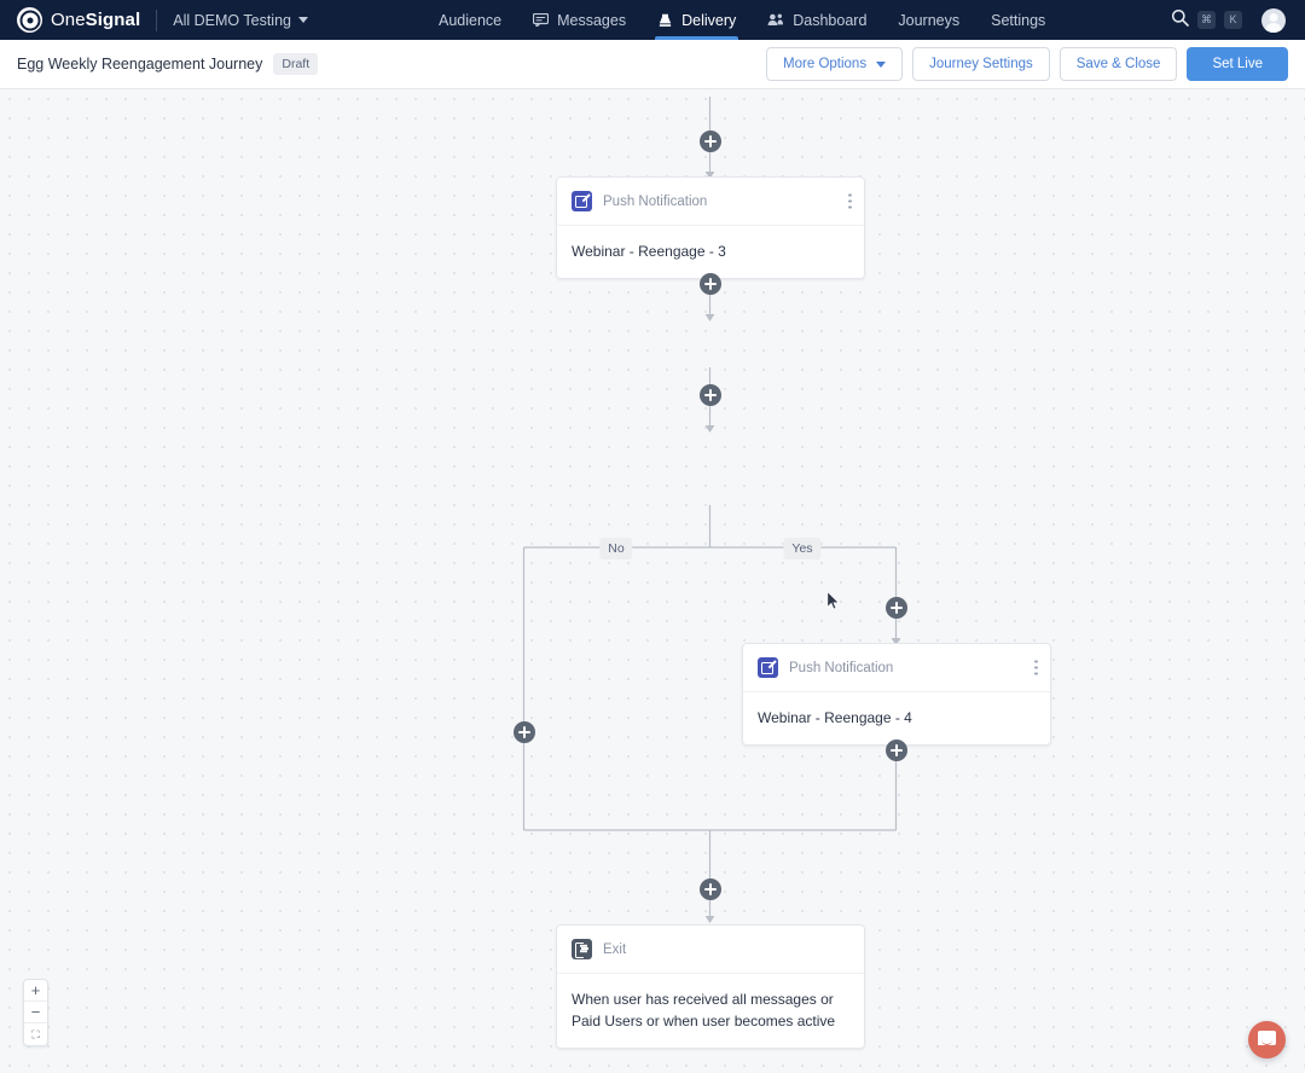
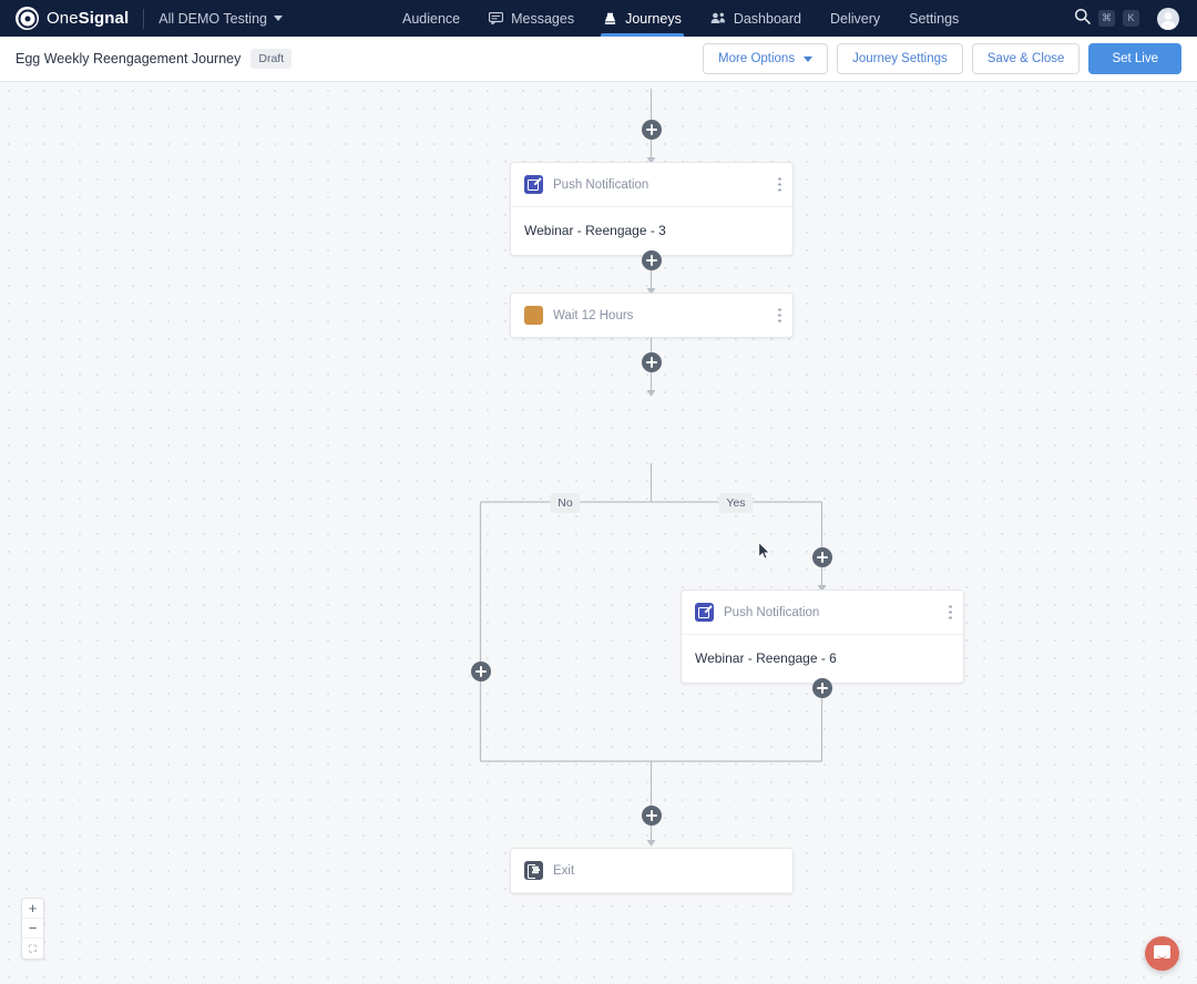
  OneSignal
  All DEMO Testing
  Audience
  Messages
- Delivery
+ Journeys
  Dashboard
- Journeys
+ Delivery
  Settings
  ⌘
  K
  Egg Weekly Reengagement Journey
  Draft
  More Options
  Journey Settings
  Save & Close
  Set Live
  No
  Yes
  Push Notification
  Webinar - Reengage - 3
+ Wait 12 Hours
  Push Notification
- Webinar - Reengage - 4
+ Webinar - Reengage - 6
  Exit
- When user has received all messages or Paid Users or when user becomes active
  +
  −
  ⛶
